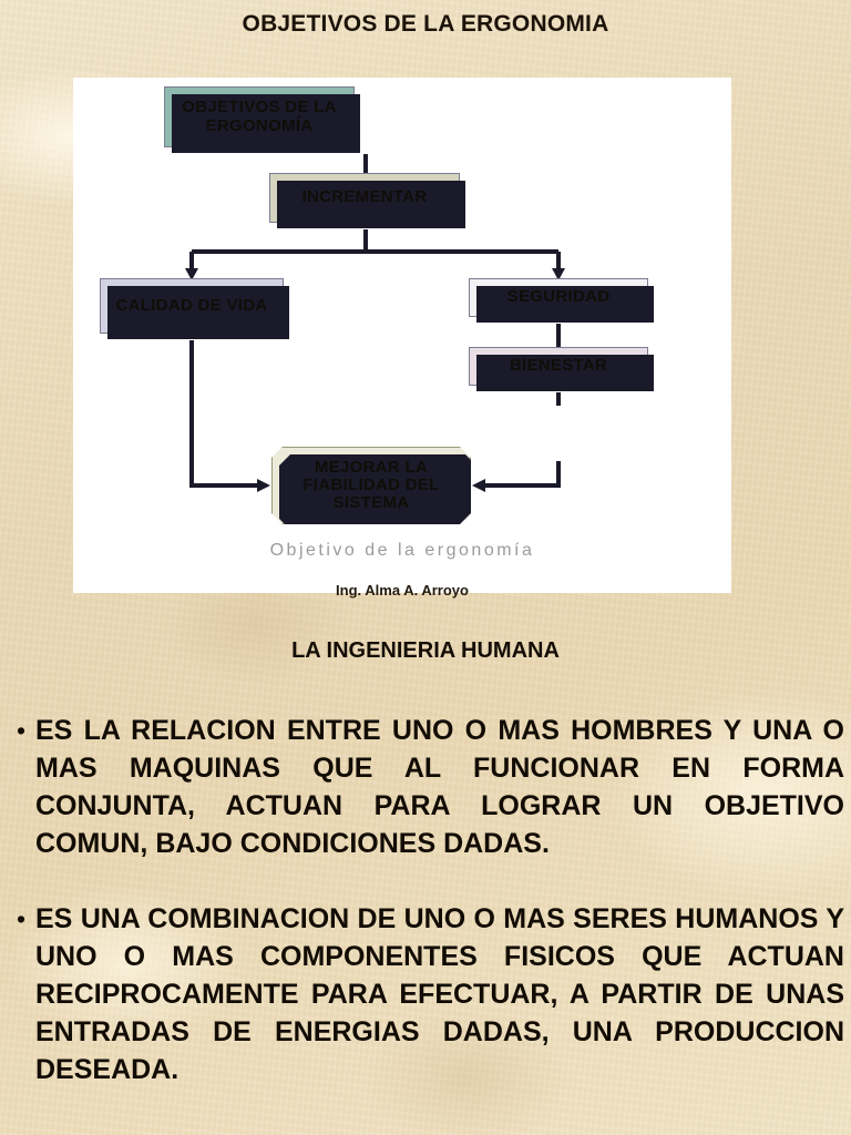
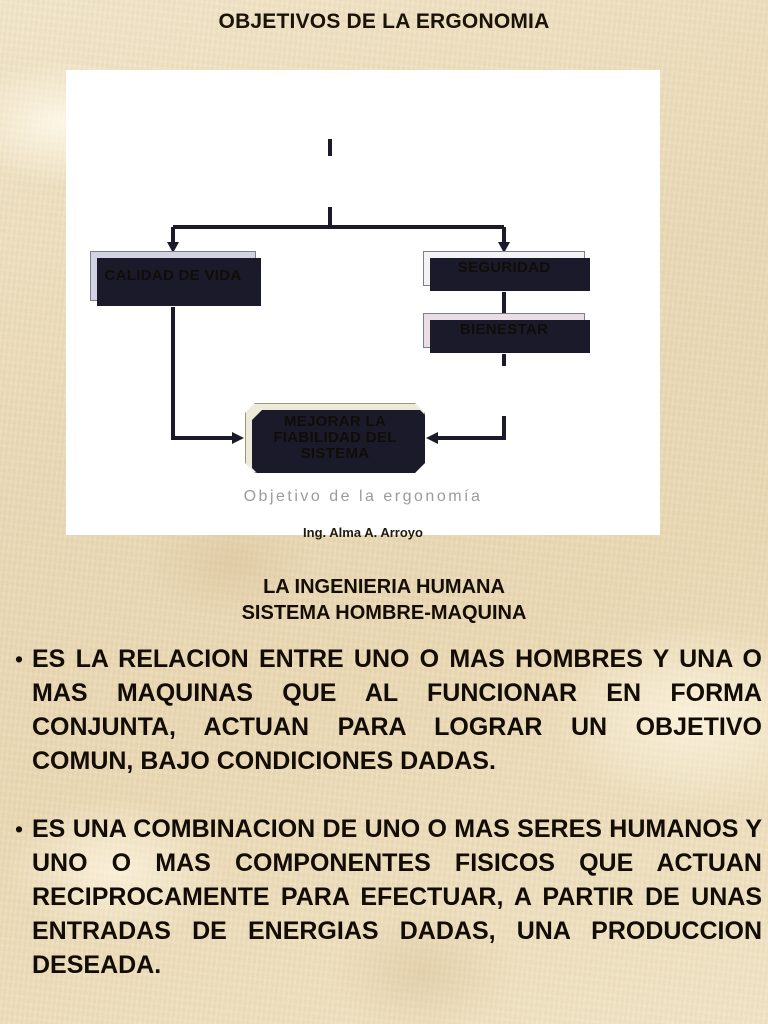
  OBJETIVOS DE LA ERGONOMIA
- OBJETIVOS DE LA ERGONOMÍA
- INCREMENTAR
  CALIDAD DE VIDA
  SEGURIDAD
  BIENESTAR
  MEJORAR LA FIABILIDAD DEL SISTEMA
  Objetivo de la ergonomía
  Ing. Alma A. Arroyo
  LA INGENIERIA HUMANA
+ SISTEMA HOMBRE-MAQUINA
  •
  ES LA RELACION ENTRE UNO O MAS HOMBRES Y UNA O MAS MAQUINAS QUE AL FUNCIONAR EN FORMA CONJUNTA, ACTUAN PARA LOGRAR UN OBJETIVO COMUN, BAJO CONDICIONES DADAS.
  •
  ES UNA COMBINACION DE UNO O MAS SERES HUMANOS Y UNO O MAS COMPONENTES FISICOS QUE ACTUAN RECIPROCAMENTE PARA EFECTUAR, A PARTIR DE UNAS ENTRADAS DE ENERGIAS DADAS, UNA PRODUCCION DESEADA.
